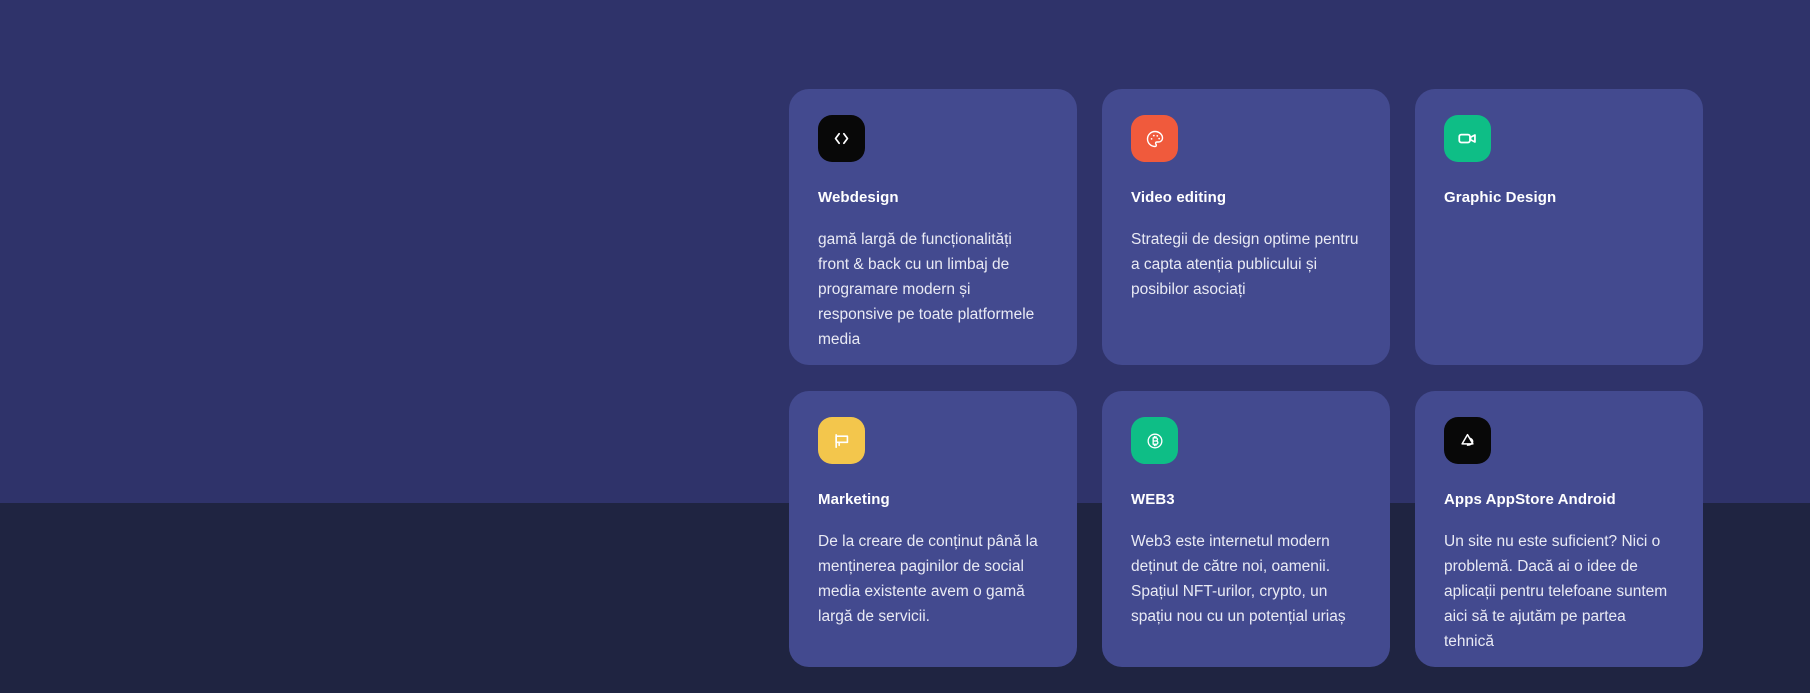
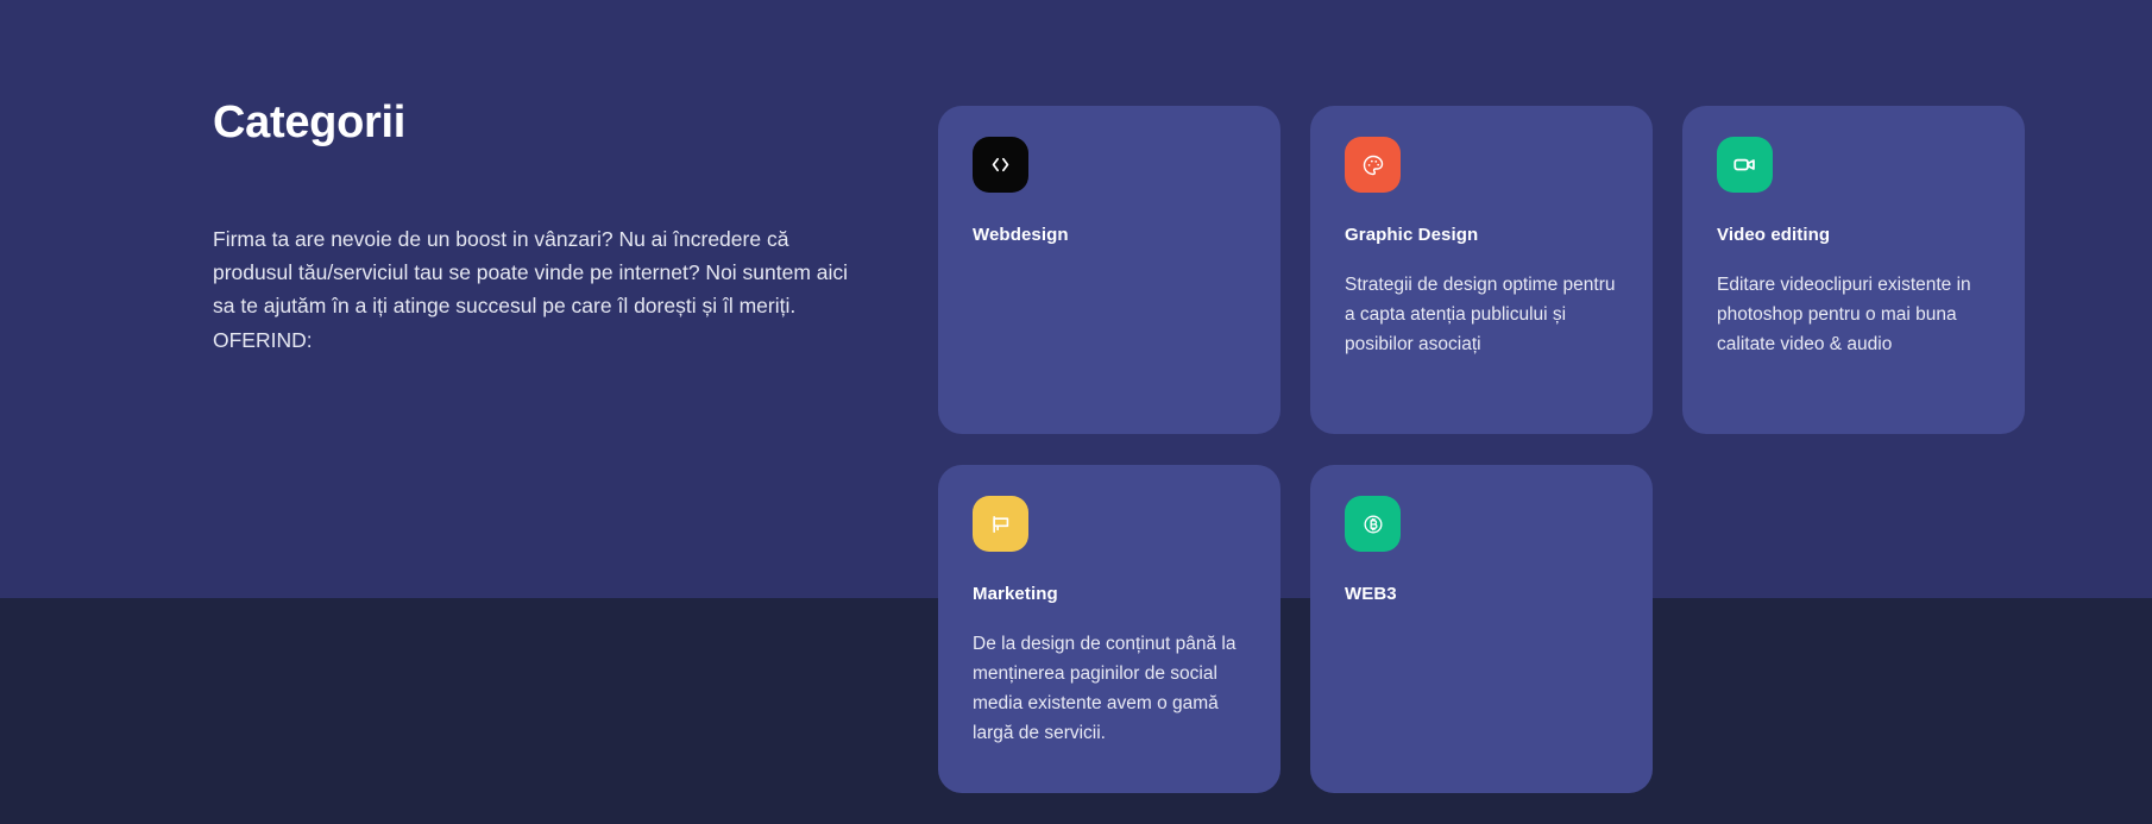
+ Categorii
+ Firma ta are nevoie de un boost in vânzari? Nu ai încredere că produsul tău/serviciul tau se poate vinde pe internet? Noi suntem aici sa te ajutăm în a iți atinge succesul pe care îl dorești și îl meriți. OFERIND:
  Webdesign
- gamă largă de funcționalități front & back cu un limbaj de programare modern și responsive pe toate platformele media
- Video editing
+ Graphic Design
  Strategii de design optime pentru a capta atenția publicului și posibilor asociați
- Graphic Design
+ Video editing
+ Editare videoclipuri existente in photoshop pentru o mai buna calitate video & audio
  Marketing
- De la creare de conținut până la menținerea paginilor de social media existente avem o gamă largă de servicii.
+ De la design de conținut până la menținerea paginilor de social media existente avem o gamă largă de servicii.
  WEB3
- Web3 este internetul modern deținut de către noi, oamenii. Spațiul NFT-urilor, crypto, un spațiu nou cu un potențial uriaș
- Apps AppStore Android
- Un site nu este suficient? Nici o problemă. Dacă ai o idee de aplicații pentru telefoane suntem aici să te ajutăm pe partea tehnică
